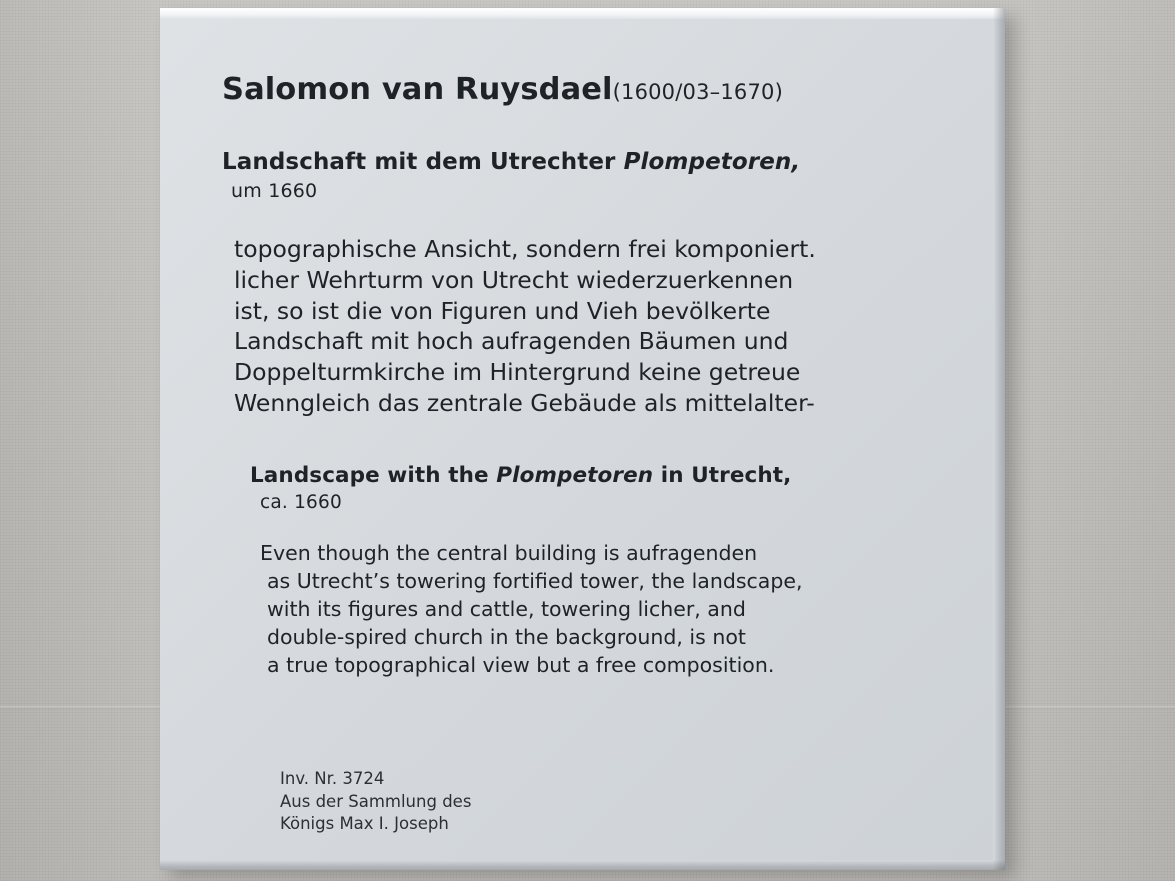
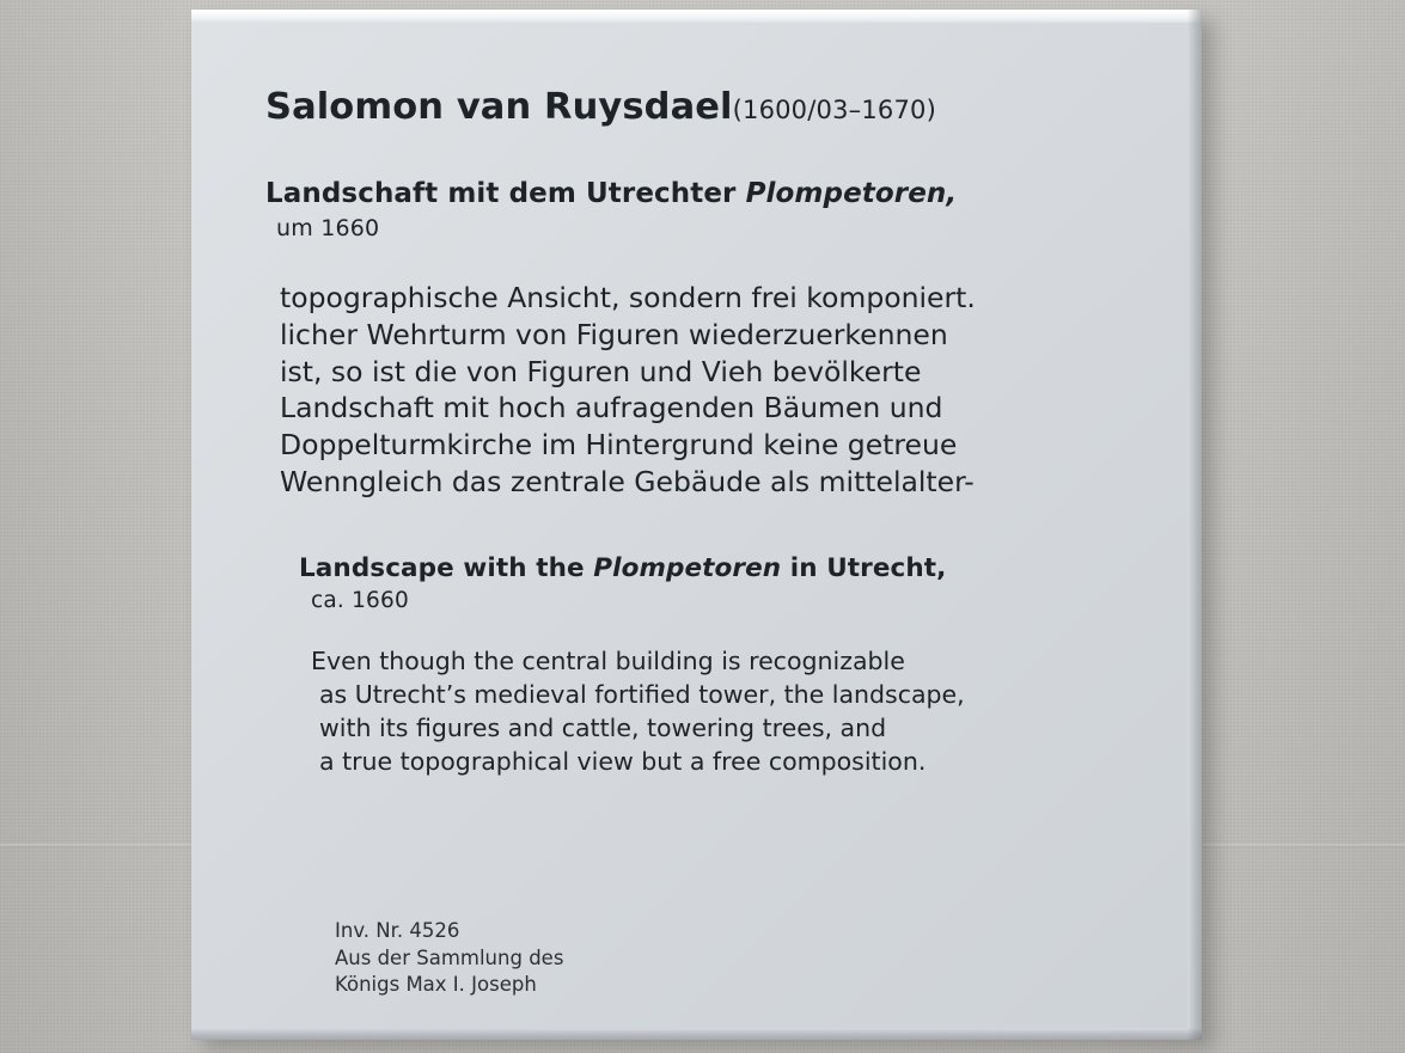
  Salomon van Ruysdael(1600/03–1670)
  Landschaft mit dem Utrechter Plompetoren,
  um 1660
  topographische Ansicht, sondern frei komponiert.
- licher Wehrturm von Utrecht wiederzuerkennen
+ licher Wehrturm von Figuren wiederzuerkennen
  ist, so ist die von Figuren und Vieh bevölkerte
  Landschaft mit hoch aufragenden Bäumen und
  Doppelturmkirche im Hintergrund keine getreue
  Wenngleich das zentrale Gebäude als mittelalter-
  Landscape with the Plompetoren in Utrecht,
  ca. 1660
- Even though the central building is aufragenden
+ Even though the central building is recognizable
- as Utrecht’s towering fortified tower, the landscape,
+ as Utrecht’s medieval fortified tower, the landscape,
- with its figures and cattle, towering licher, and
+ with its figures and cattle, towering trees, and
- double-spired church in the background, is not
  a true topographical view but a free composition.
- Inv. Nr. 3724
+ Inv. Nr. 4526
  Aus der Sammlung des
  Königs Max I. Joseph
